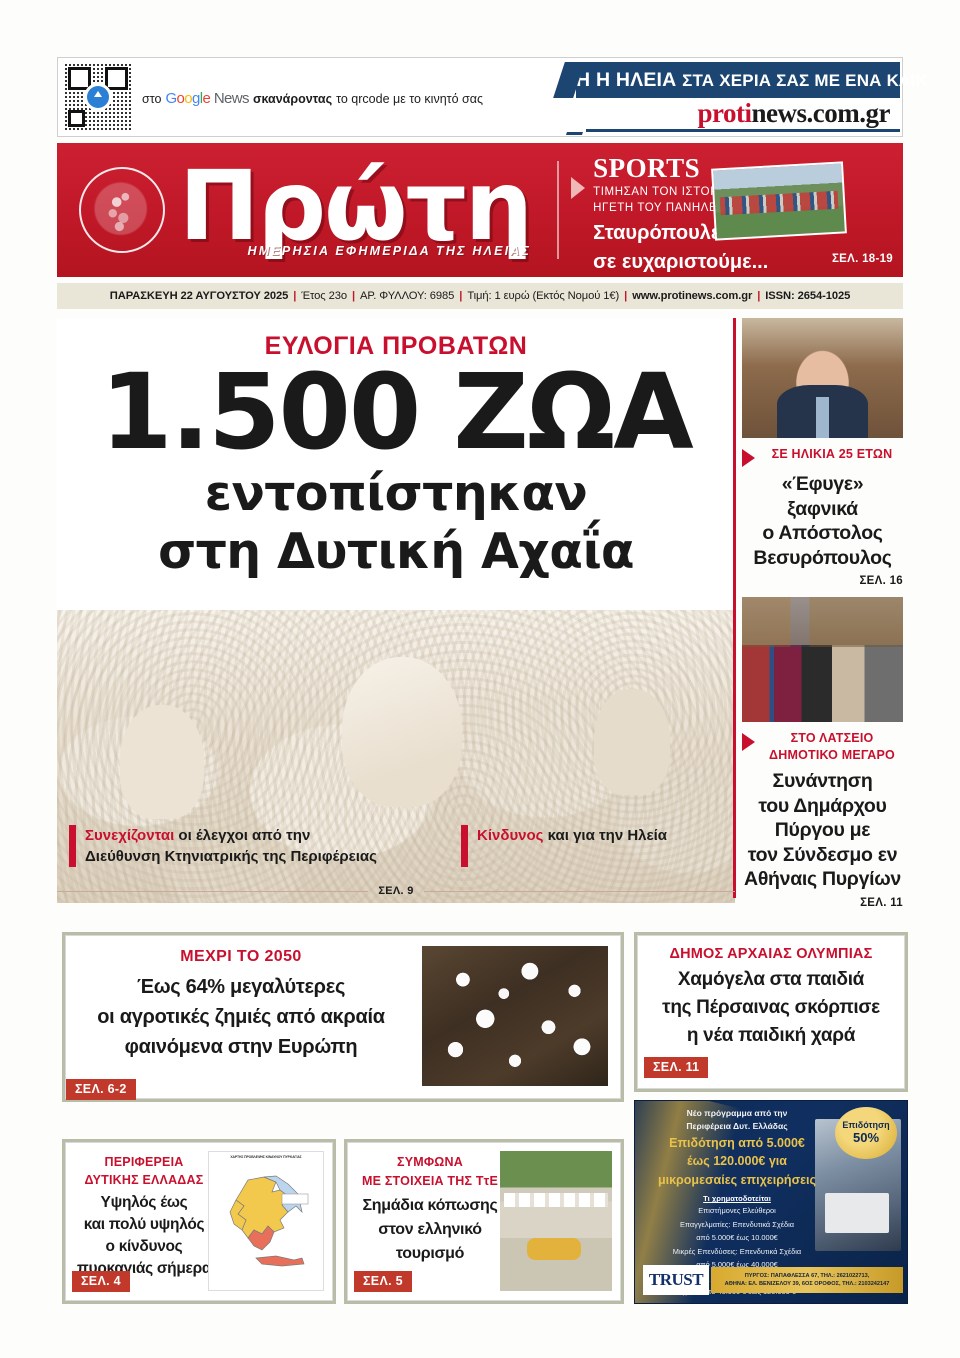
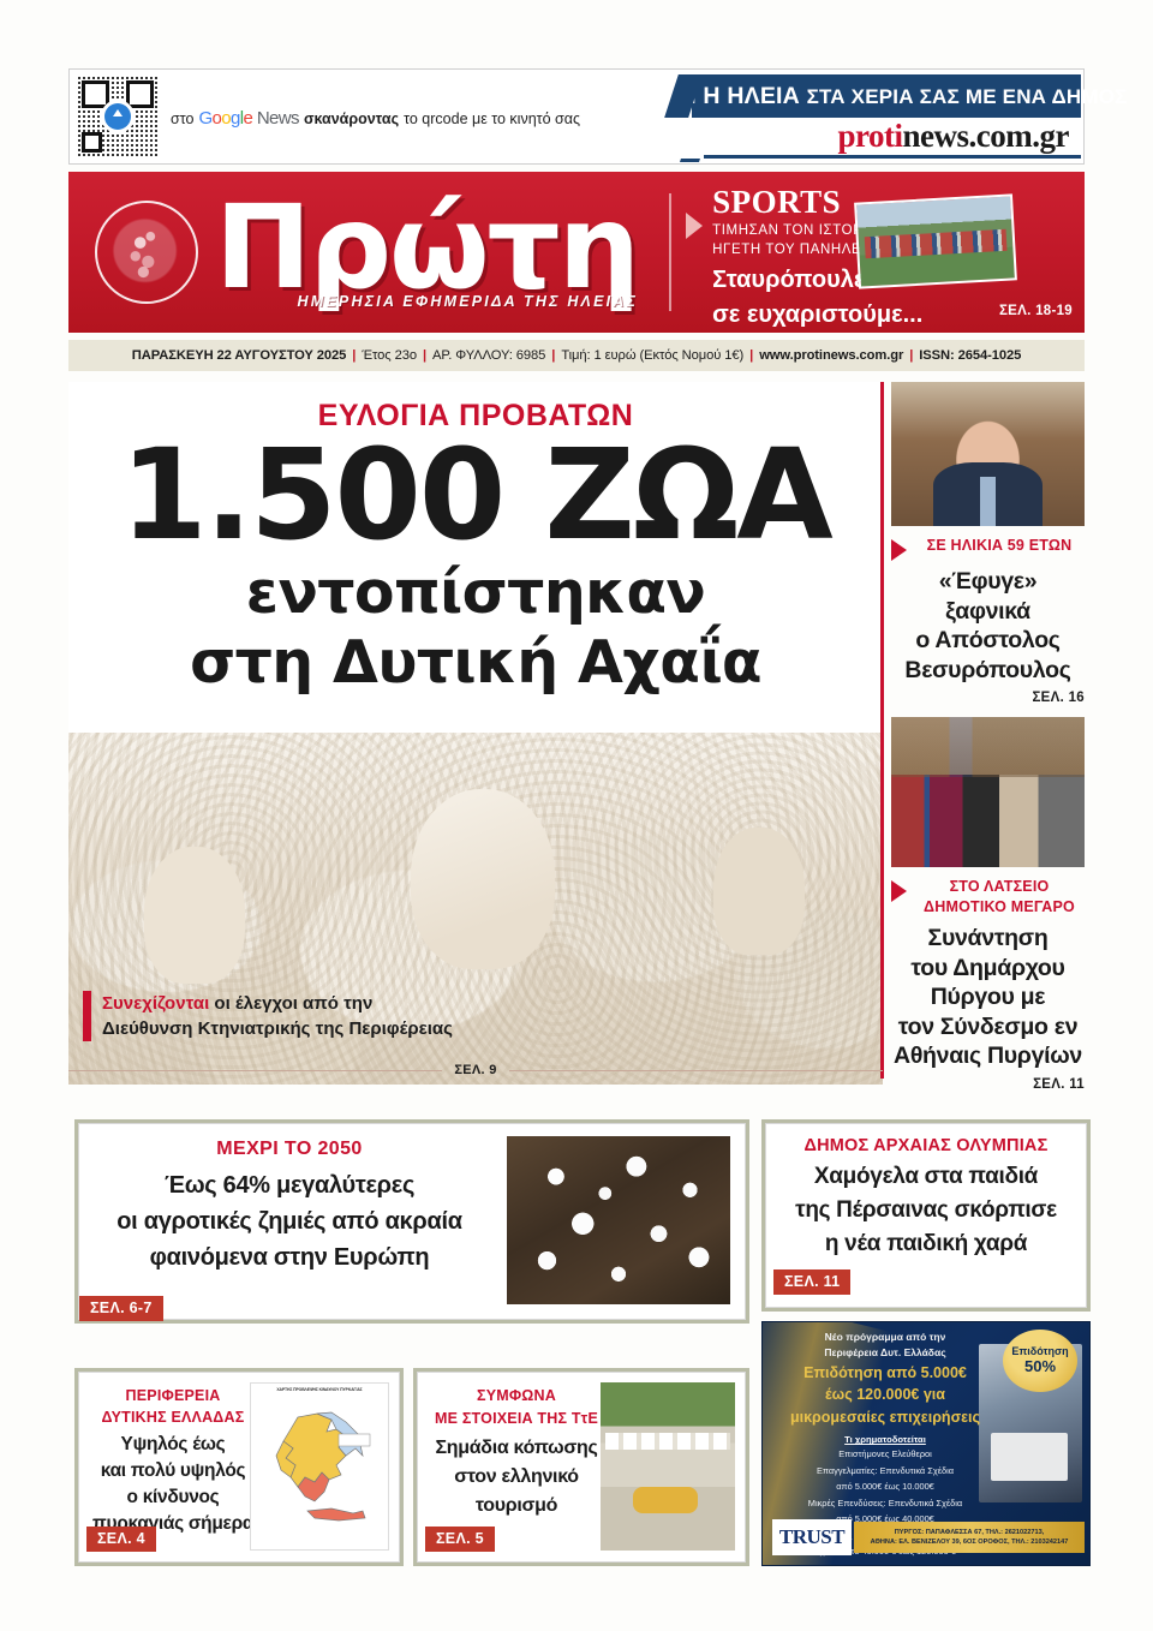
  στο
  Google News
  σκανάροντας
  το qrcode με το κινητό σας
- ΟΗ Η ΗΛΕΙΑ ΣΤΑ ΧΕΡΙΑ ΣΑΣ ΜΕ ΕΝΑ ΚΛΙΚ
+ Ο Η ΗΛΕΙΑ ΣΤΑ ΧΕΡΙΑ ΣΑΣ ΜΕ ΕΝΑ ΔΗΜΟΣ
  protinews.com.gr
  Πρώτη
  ΗΜΕΡΗΣΙΑ ΕΦΗΜΕΡΙΔΑ ΤΗΣ ΗΛΕΙΑΣ
  SPORTS
  ΤΙΜΗΣΑΝ ΤΟΝ ΙΣΤΟ
  Σταυρόπουλ
  σε ευχαριστούμε...
  ΣΕΛ. 18-19
  ΠΑΡΑΣΚΕΥΗ 22 ΑΥΓΟΥΣΤΟΥ 2025
  |
  Έτος 23ο
  |
  ΑΡ. ΦΥΛΛΟΥ: 6985
  |
  Τιμή: 1 ευρώ (Εκτός Νομού 1€)
  |
  www.protinews.com.gr
  |
  ISSN: 2654-1025
  ΕΥΛΟΓΙΑ ΠΡΟΒΑΤΩΝ
  1.500 ΖΩΑ
  εντοπίστηκαν
  στη Δυτική Αχαΐα
  Συνεχίζονται οι έλεγχοι από την
  Διεύθυνση Κτηνιατρικής της Περιφέρειας
- Κίνδυνος και για την Ηλεία
  ΣΕΛ. 9
- ΣΕ ΗΛΙΚΙΑ 25 ΕΤΩΝ
+ ΣΕ ΗΛΙΚΙΑ 59 ΕΤΩΝ
  «Έφυγε»
  ξαφνικά
  ο Απόστολος
  Βεσυρόπουλος
  ΣΕΛ. 16
  ΣΤΟ ΛΑΤΣΕΙΟ
  ΔΗΜΟΤΙΚΟ ΜΕΓΑΡΟ
  Συνάντηση
  του Δημάρχου
  Πύργου με
  τον Σύνδεσμο εν
  Αθήναις Πυργίων
  ΣΕΛ. 11
  ΜΕΧΡΙ ΤΟ 2050
  Έως 64% μεγαλύτερες
  οι αγροτικές ζημιές από ακραία
  φαινόμενα στην Ευρώπη
- ΣΕΛ. 6-2
+ ΣΕΛ. 6-7
  ΔΗΜΟΣ ΑΡΧΑΙΑΣ ΟΛΥΜΠΙΑΣ
  Χαμόγελα στα παιδιά
  της Πέρσαινας σκόρπισε
  η νέα παιδική χαρά
  ΣΕΛ. 11
  ΠΕΡΙΦΕΡΕΙΑ
  ΔΥΤΙΚΗΣ ΕΛΛΑΔΑΣ
  Υψηλός έως
  και πολύ υψηλός
  ο κίνδυνος
  πυρκαγιάς σήμερα
  ΣΕΛ. 4
  ΣΥΜΦΩΝΑ
  ΜΕ ΣΤΟΙΧΕΙΑ ΤΗΣ ΤτΕ
  Σημάδια κόπωσης
  στον ελληνικό
  τουρισμό
  ΣΕΛ. 5
  Επιδότηση
  50%
  Νέο πρόγραμμα από την
  Περιφέρεια Δυτ. Ελλάδας
  Επιδότηση από 5.000€
  έως 120.000€ για
  μικρομεσαίες επιχειρήσεις
  Τι χρηματοδοτείται
  Επιστήμονες Ελεύθεροι
  Επαγγελματίες: Επενδυτικά Σχέδια
  από 5.000€ έως 10.000€
  Μικρές Επενδύσεις: Επενδυτικά Σχέδια
  5.000€ έως 40.000€
  TRUST
